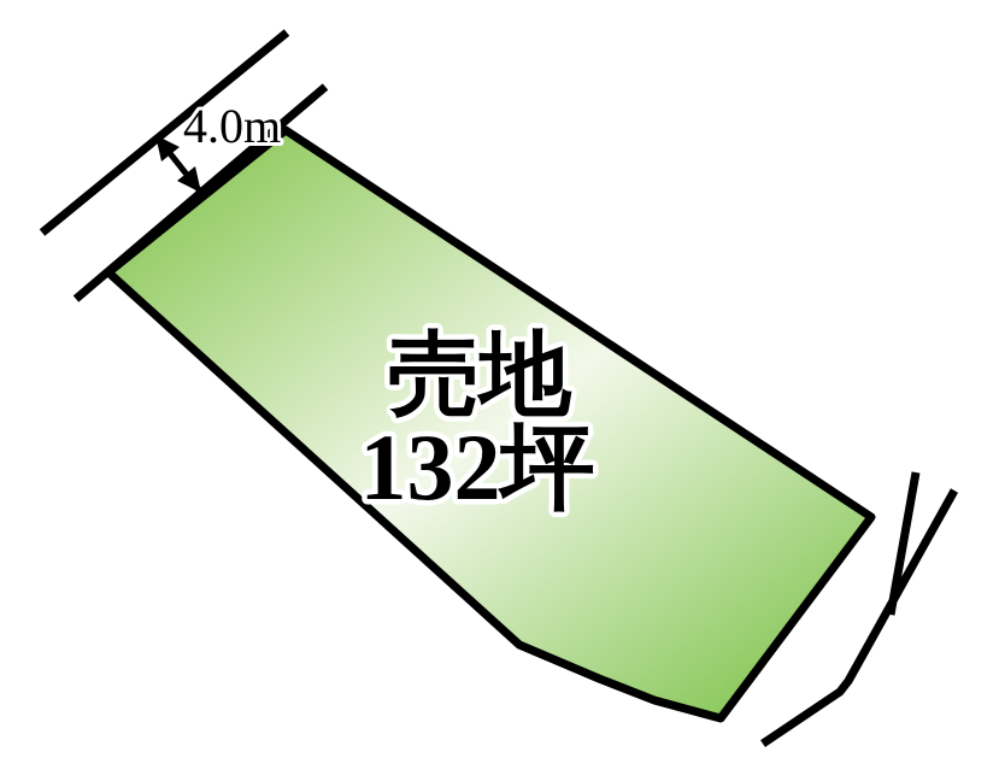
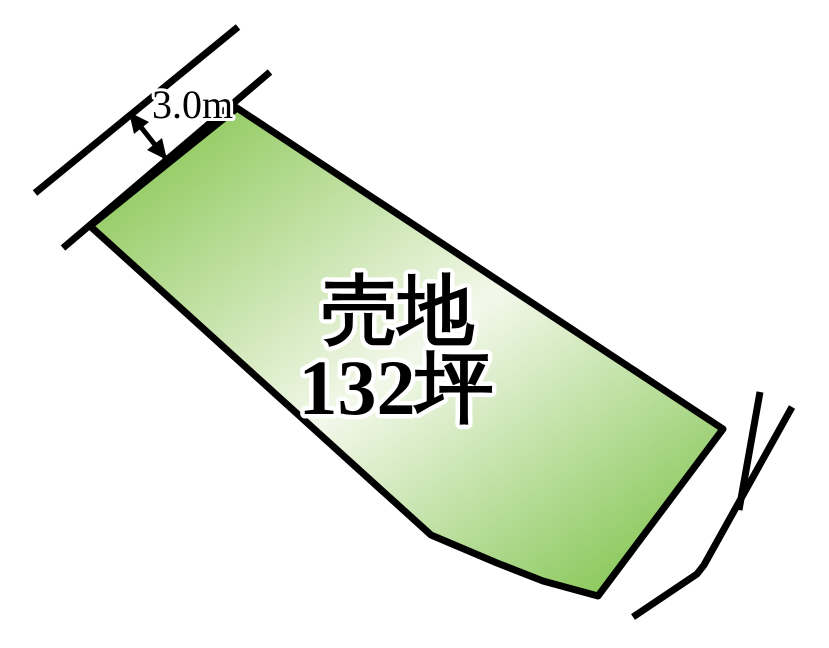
- 4.0m
+ 3.0m
  売地
  132坪
